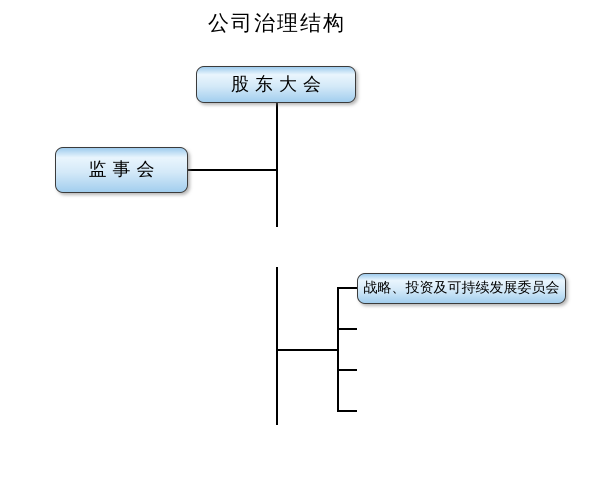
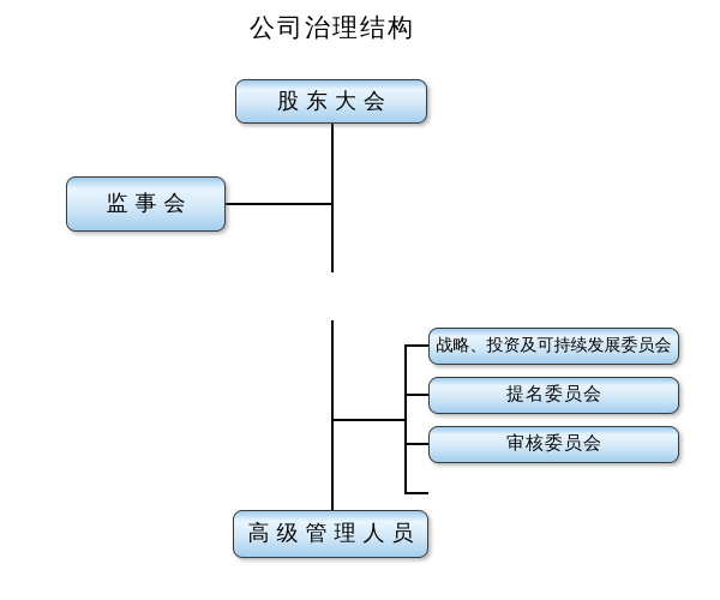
  公司治理结构
  股东大会
  监事会
  战略、投资及可持续发展委员会
+ 提名委员会
+ 审核委员会
+ 高级管理人员
